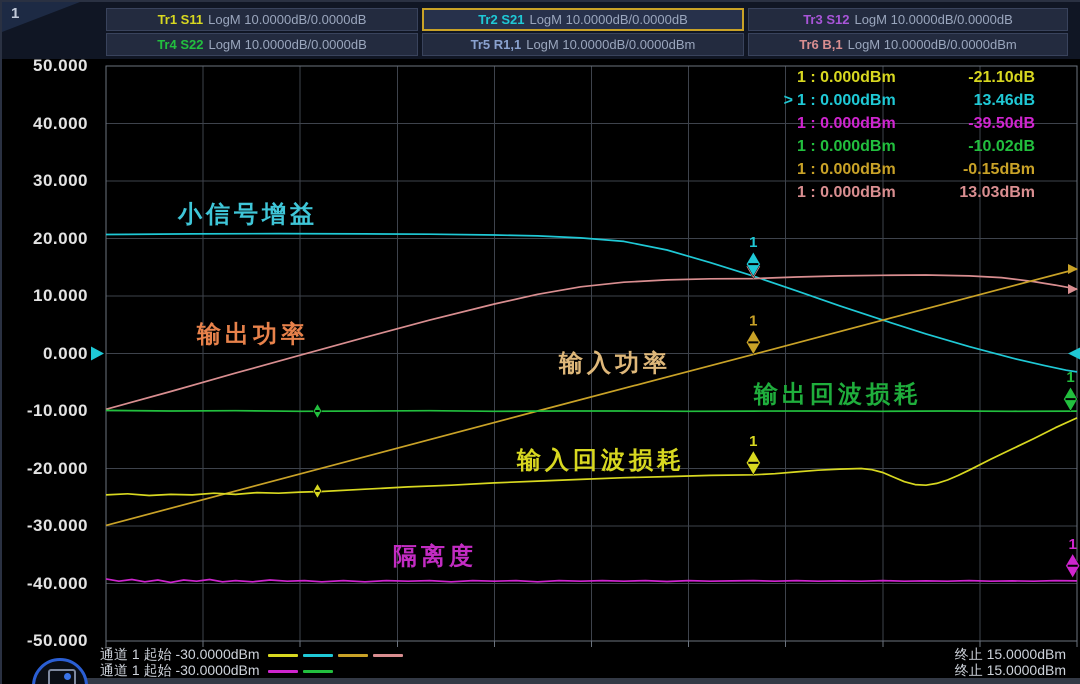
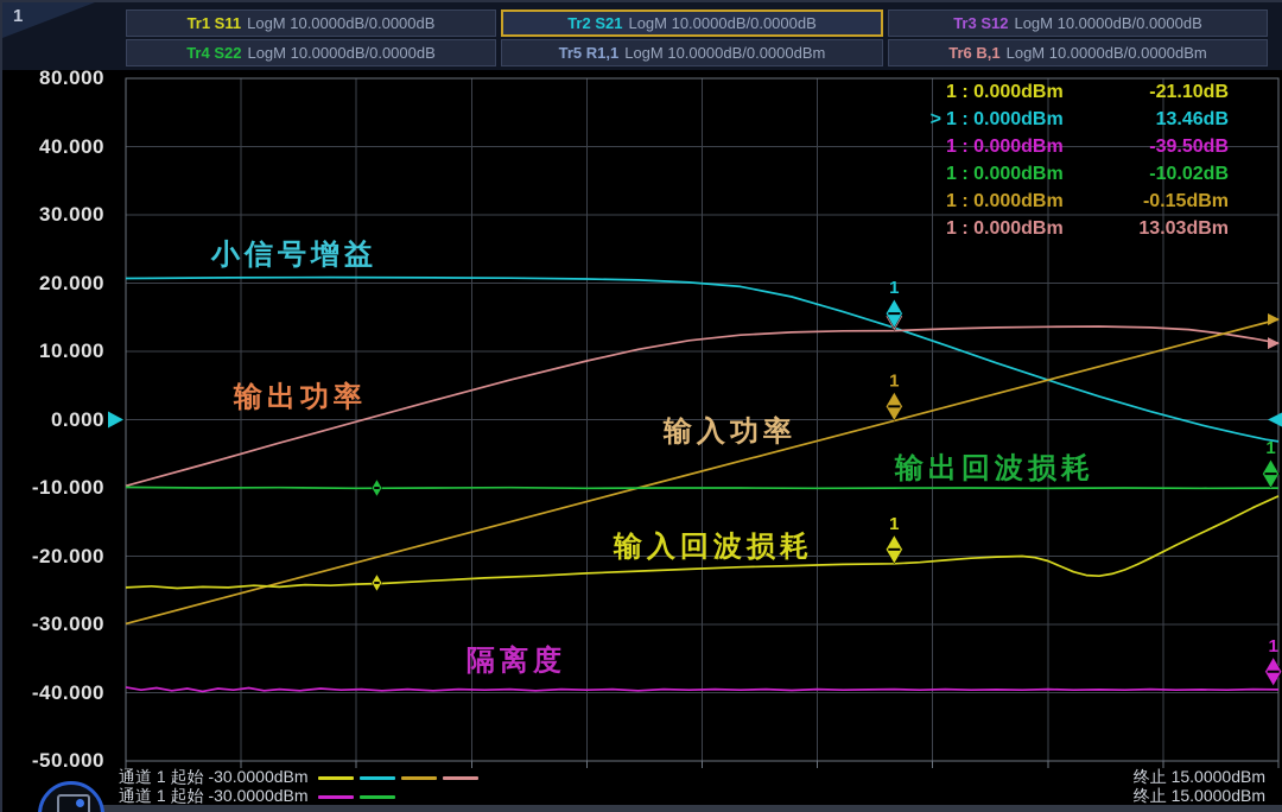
  1
  1
  1
  1
  1
  1
  Tr1 S11
  LogM 10.0000dB/0.0000dB
  Tr2 S21
  LogM 10.0000dB/0.0000dB
  Tr3 S12
  LogM 10.0000dB/0.0000dB
  Tr4 S22
  LogM 10.0000dB/0.0000dB
  Tr5 R1,1
  LogM 10.0000dB/0.0000dBm
  Tr6 B,1
  LogM 10.0000dB/0.0000dBm
  1 : 0.000dBm
  -21.10dB
  >
  1 : 0.000dBm
  13.46dB
  1 : 0.000dBm
  -39.50dB
  1 : 0.000dBm
  -10.02dB
  1 : 0.000dBm
  -0.15dBm
  1 : 0.000dBm
  13.03dBm
- 50.000
+ 80.000
  40.000
  30.000
  20.000
  10.000
  0.000
  -10.000
  -20.000
  -30.000
  -40.000
  -50.000
  小信号增益
  输出功率
  输入功率
  输出回波损耗
  输入回波损耗
  隔离度
  通道 1 起始 -30.0000dBm
  通道 1 起始 -30.0000dBm
  终止 15.0000dBm
  终止 15.0000dBm
